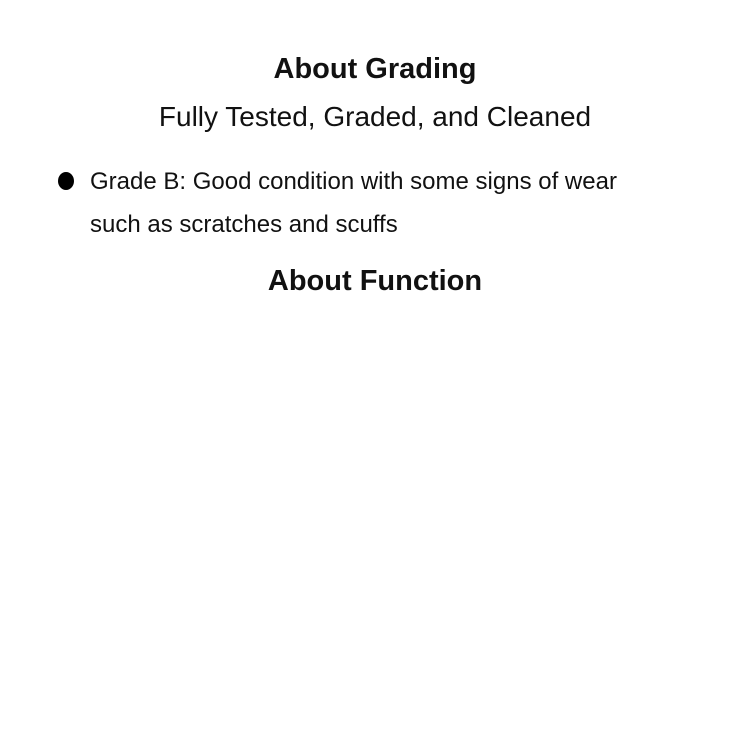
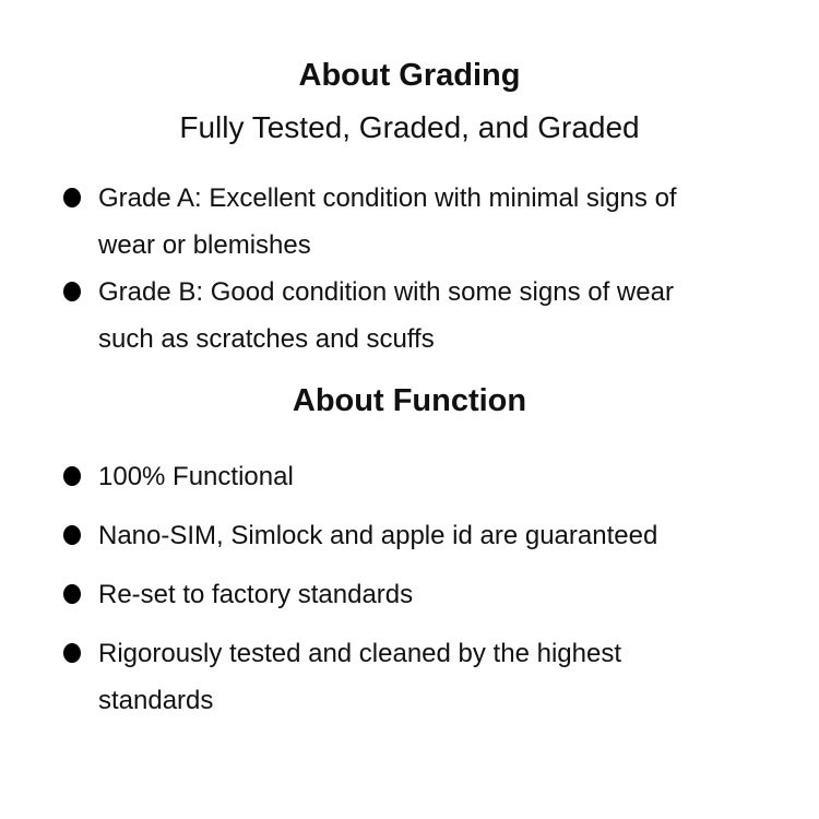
  About Grading
- Fully Tested, Graded, and Cleaned
+ Fully Tested, Graded, and Graded
+ Grade A: Excellent condition with minimal signs of wear or blemishes
  Grade B: Good condition with some signs of wear such as scratches and scuffs
  About Function
+ 100% Functional
+ Nano-SIM, Simlock and apple id are guaranteed
+ Re-set to factory standards
+ Rigorously tested and cleaned by the highest standards
